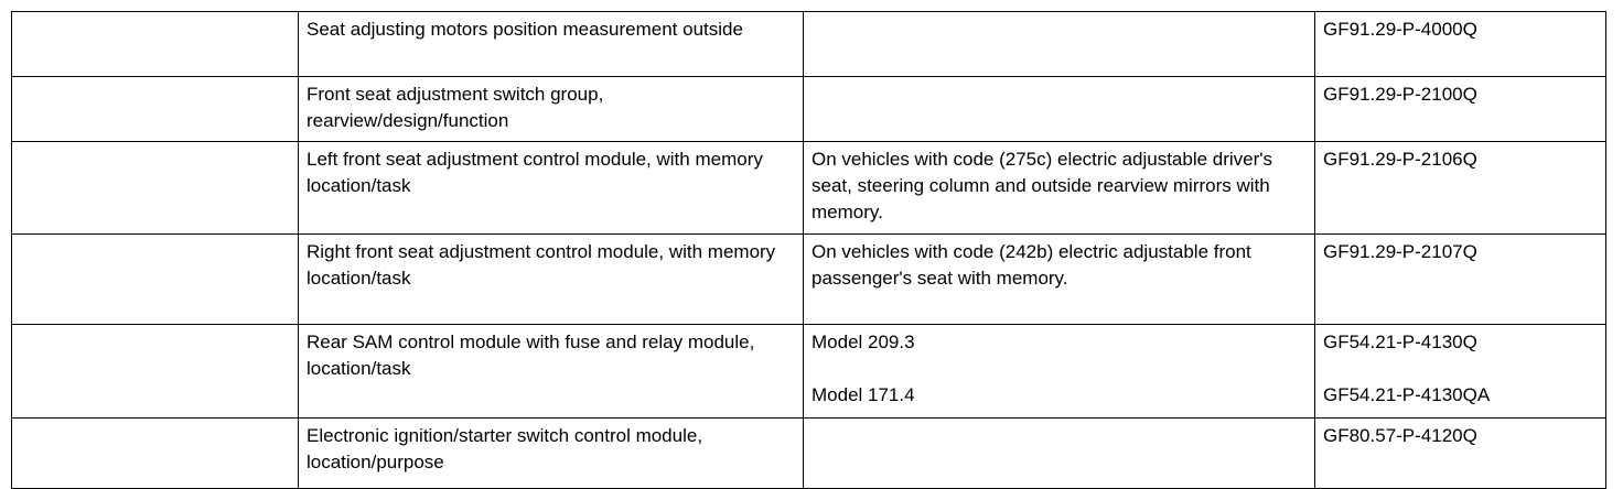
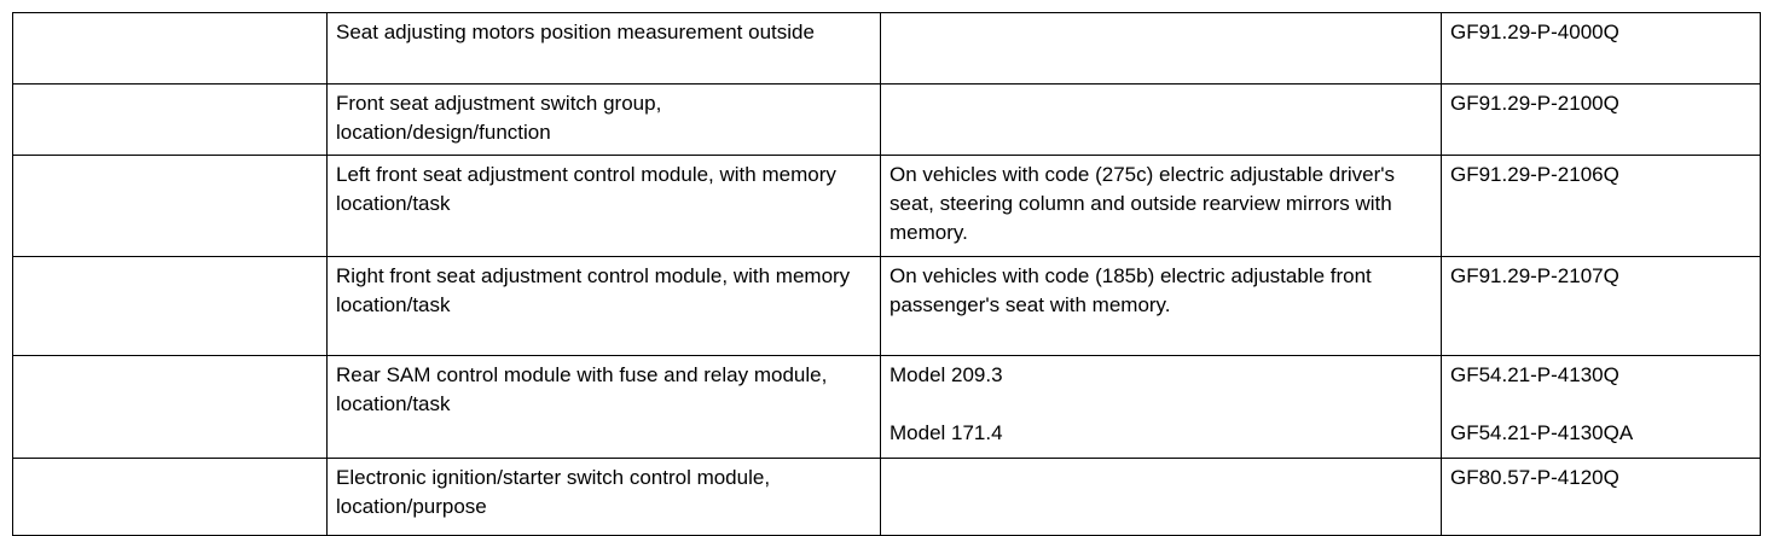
  	Seat adjusting motors position measurement outside		GF91.29-P-4000Q
- 	Front seat adjustment switch group, rearview/design/function		GF91.29-P-2100Q
+ 	Front seat adjustment switch group, location/design/function		GF91.29-P-2100Q
  	Left front seat adjustment control module, with memory location/task	On vehicles with code (275c) electric adjustable driver's seat, steering column and outside rearview mirrors with memory.	GF91.29-P-2106Q
- 	Right front seat adjustment control module, with memory location/task	On vehicles with code (242b) electric adjustable front passenger's seat with memory.	GF91.29-P-2107Q
+ 	Right front seat adjustment control module, with memory location/task	On vehicles with code (185b) electric adjustable front passenger's seat with memory.	GF91.29-P-2107Q
  	Rear SAM control module with fuse and relay module, location/task	Model 209.3 Model 171.4	GF54.21-P-4130Q GF54.21-P-4130QA
  	Electronic ignition/starter switch control module, location/purpose		GF80.57-P-4120Q
